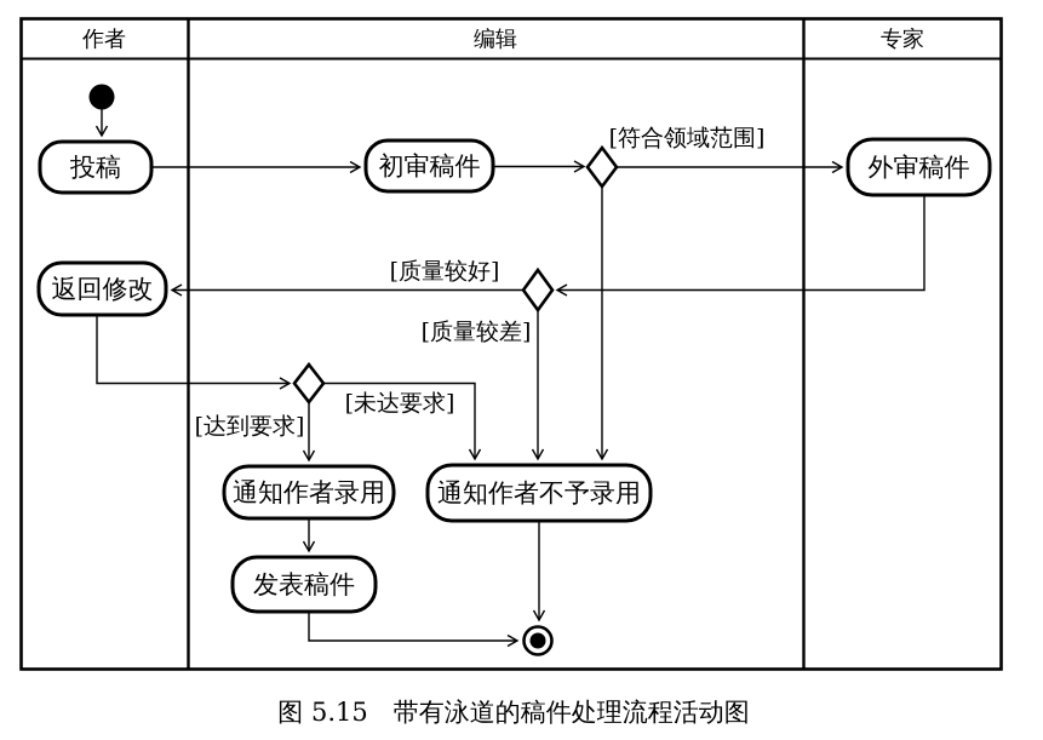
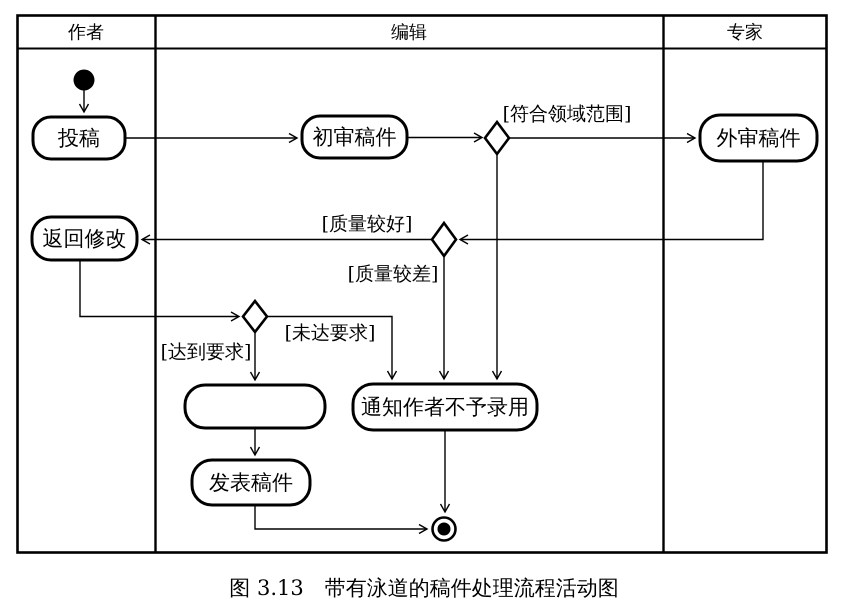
  作者
  编辑
  专家
  [符合领域范围]
  [质量较好]
  [质量较差]
  [达到要求]
  [未达要求]
  投稿
  初审稿件
  外审稿件
  返回修改
- 通知作者录用
  通知作者不予录用
  发表稿件
- 图 5.15 带有泳道的稿件处理流程活动图
+ 图 3.13 带有泳道的稿件处理流程活动图
